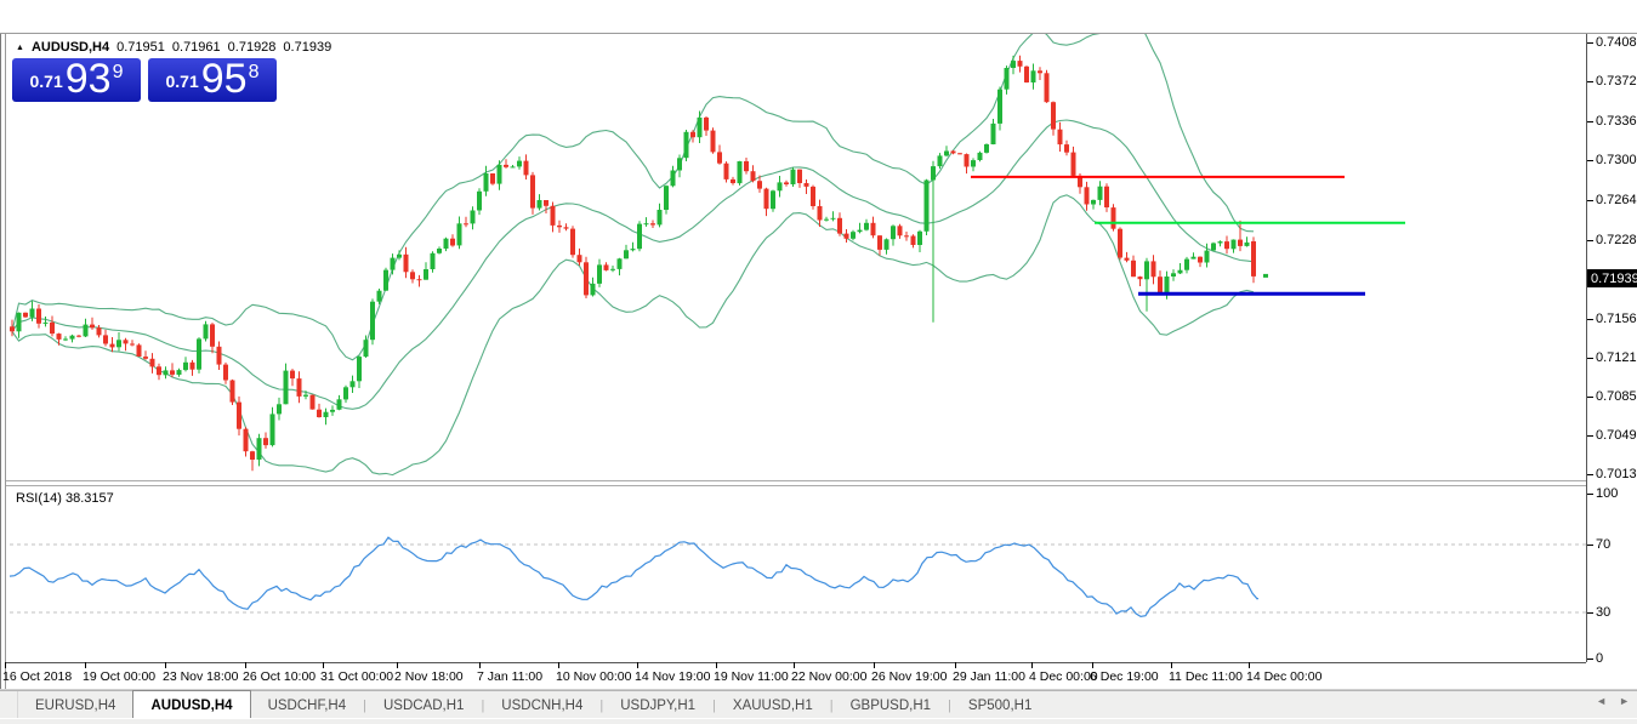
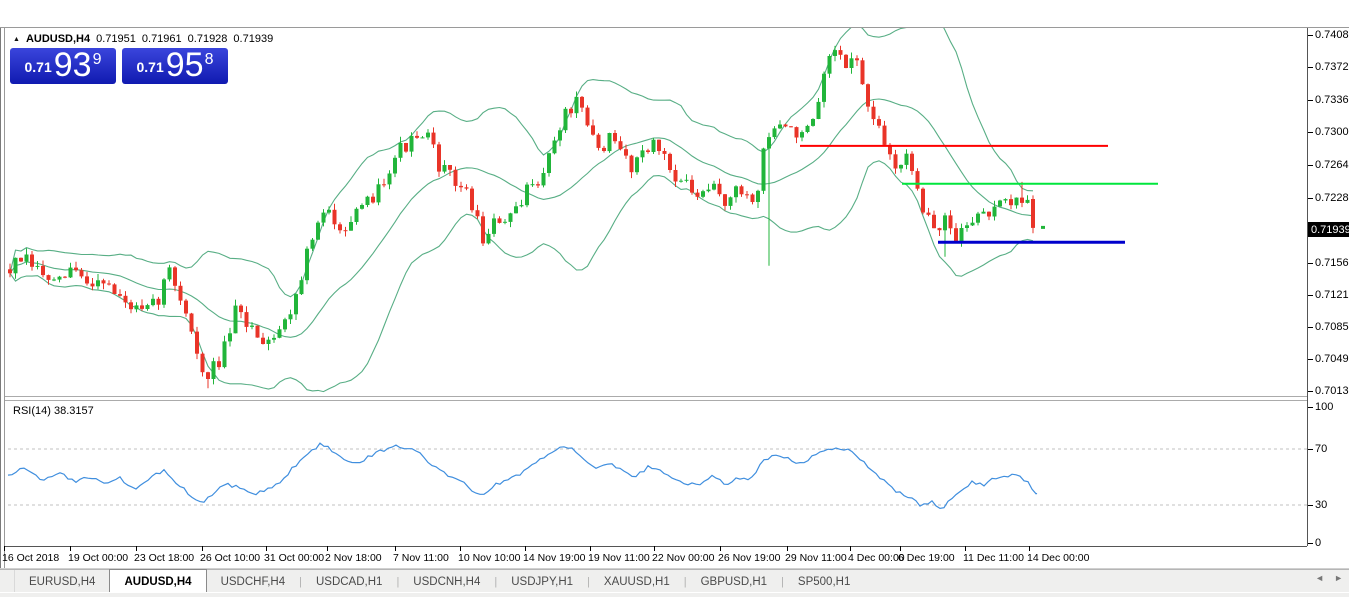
  AUDUSD,H4
  0.71951
  0.71961
  0.71928
  0.71939
  0.71
  93
  9
  0.71
  95
  8
  RSI(14) 38.3157
  0.71939
  0.7408
  0.7372
  0.7336
  0.7300
  0.7264
  0.7228
  0.7156
  0.7121
  0.7085
  0.7049
  0.7013
  100
  70
  30
  0
  16 Oct 2018
  19 Oct 00:00
- 23 Nov 18:00
+ 23 Oct 18:00
  26 Oct 10:00
  31 Oct 00:00
  2 Nov 18:00
- 7 Jan 11:00
+ 7 Nov 11:00
- 10 Nov 00:00
+ 10 Nov 10:00
  14 Nov 19:00
  19 Nov 11:00
  22 Nov 00:00
  26 Nov 19:00
- 29 Jan 11:00
+ 29 Nov 11:00
  4 Dec 00:00
  6 Dec 19:00
  11 Dec 11:00
  14 Dec 00:00
  EURUSD,H4
  AUDUSD,H4
  USDCHF,H4
  |
  USDCAD,H1
  |
  USDCNH,H4
  |
  USDJPY,H1
  |
  XAUUSD,H1
  |
  GBPUSD,H1
  |
  SP500,H1
  ◄
  ►
